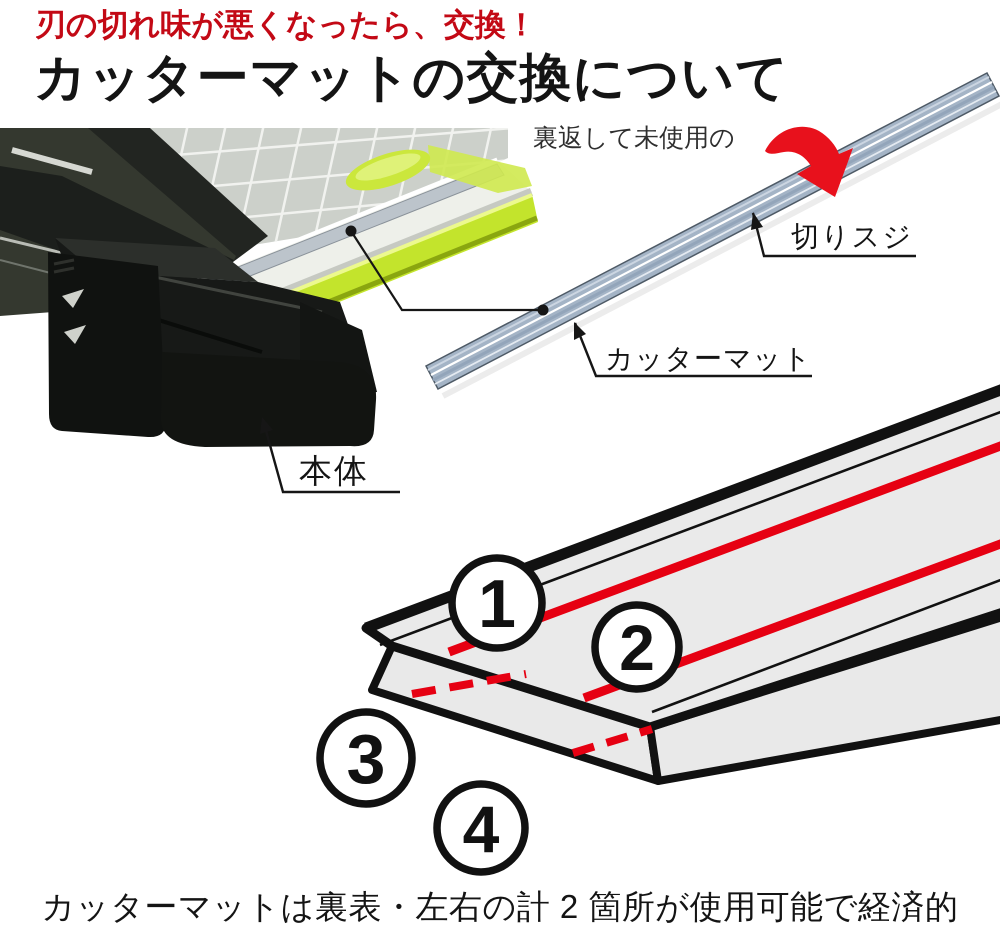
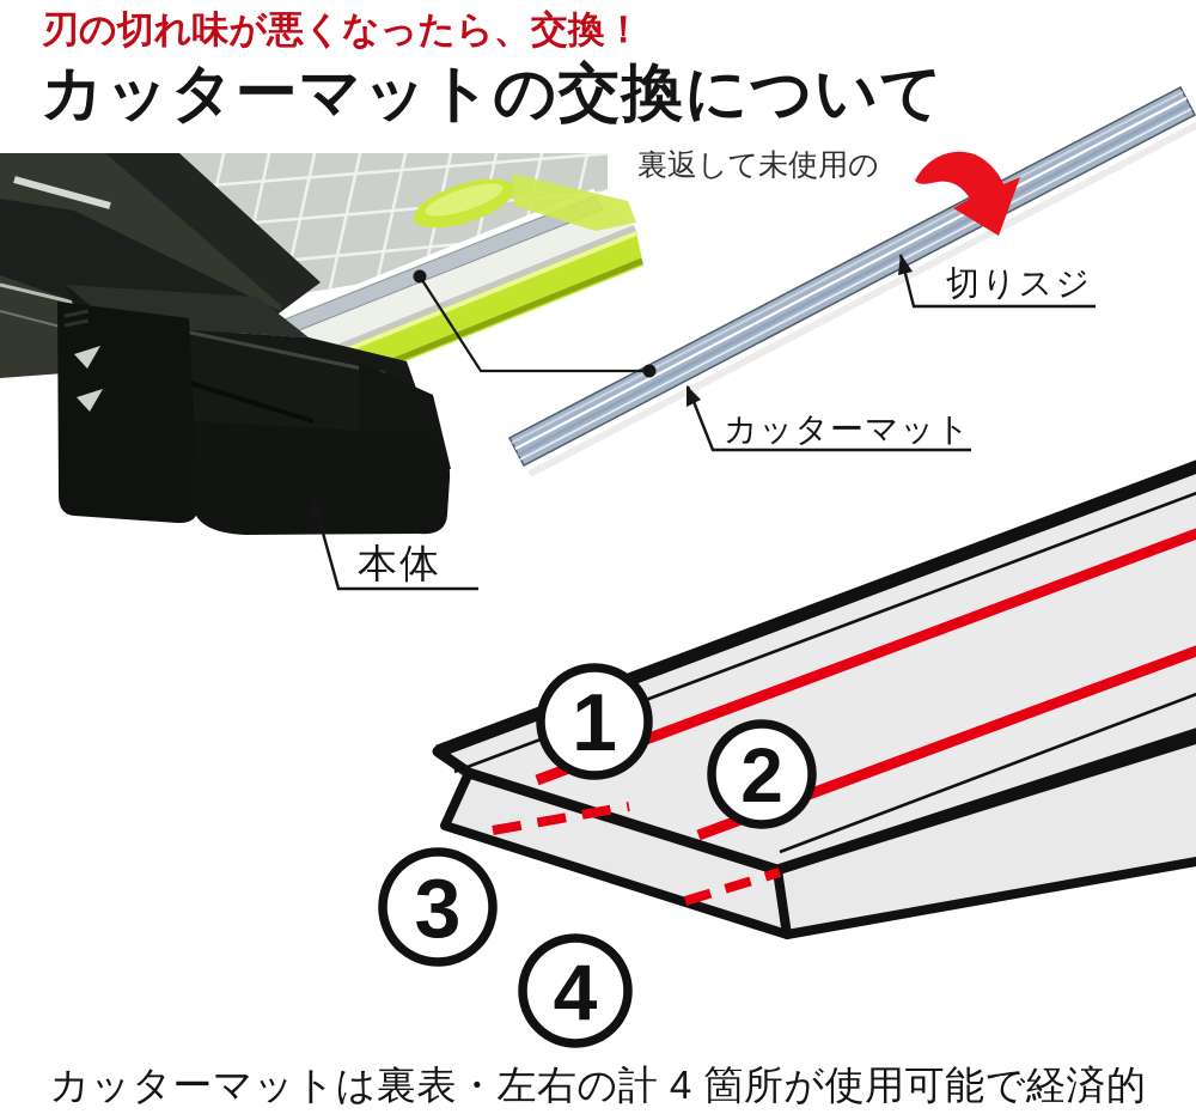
  1
  2
  3
  4
  刃の切れ味が悪くなったら、交換！
  カッターマットの交換について
  裏返して未使用の
  切りスジ
  カッターマット
  本体
- カッターマットは裏表・左右の計 2 箇所が使用可能で経済的
+ カッターマットは裏表・左右の計 4 箇所が使用可能で経済的
